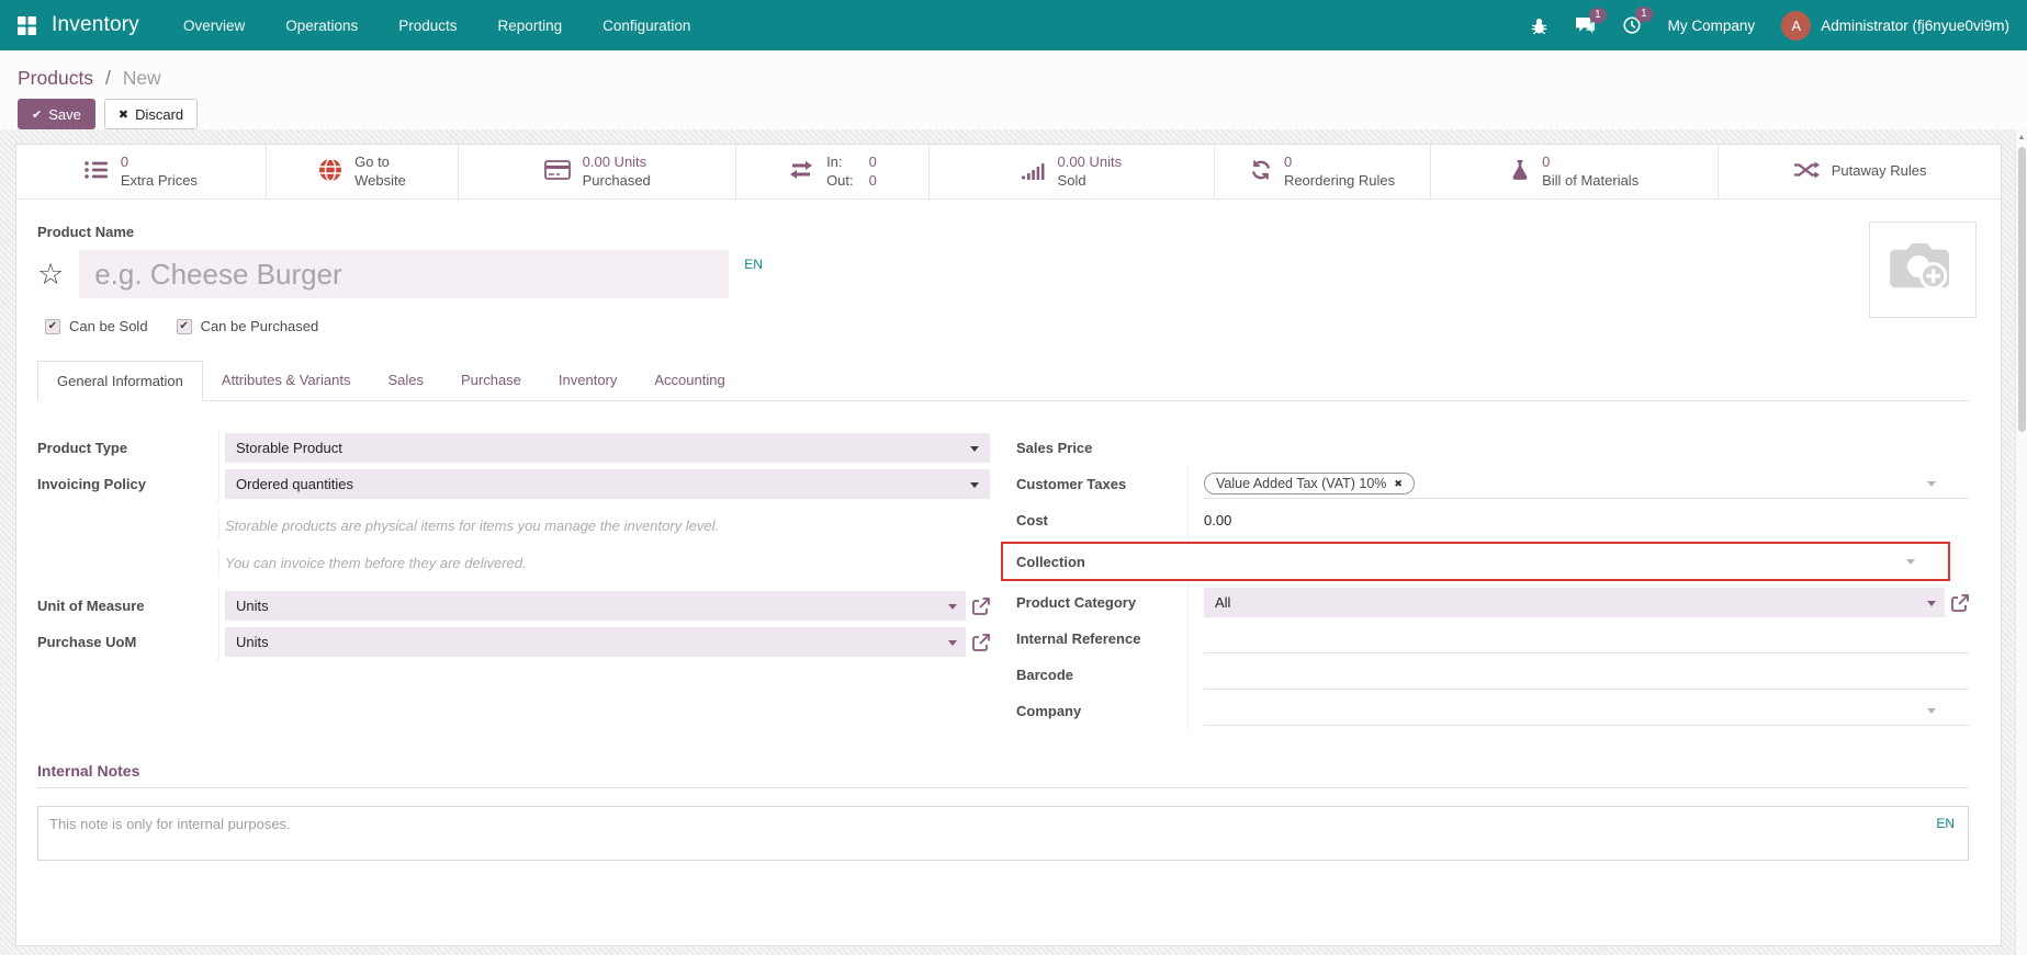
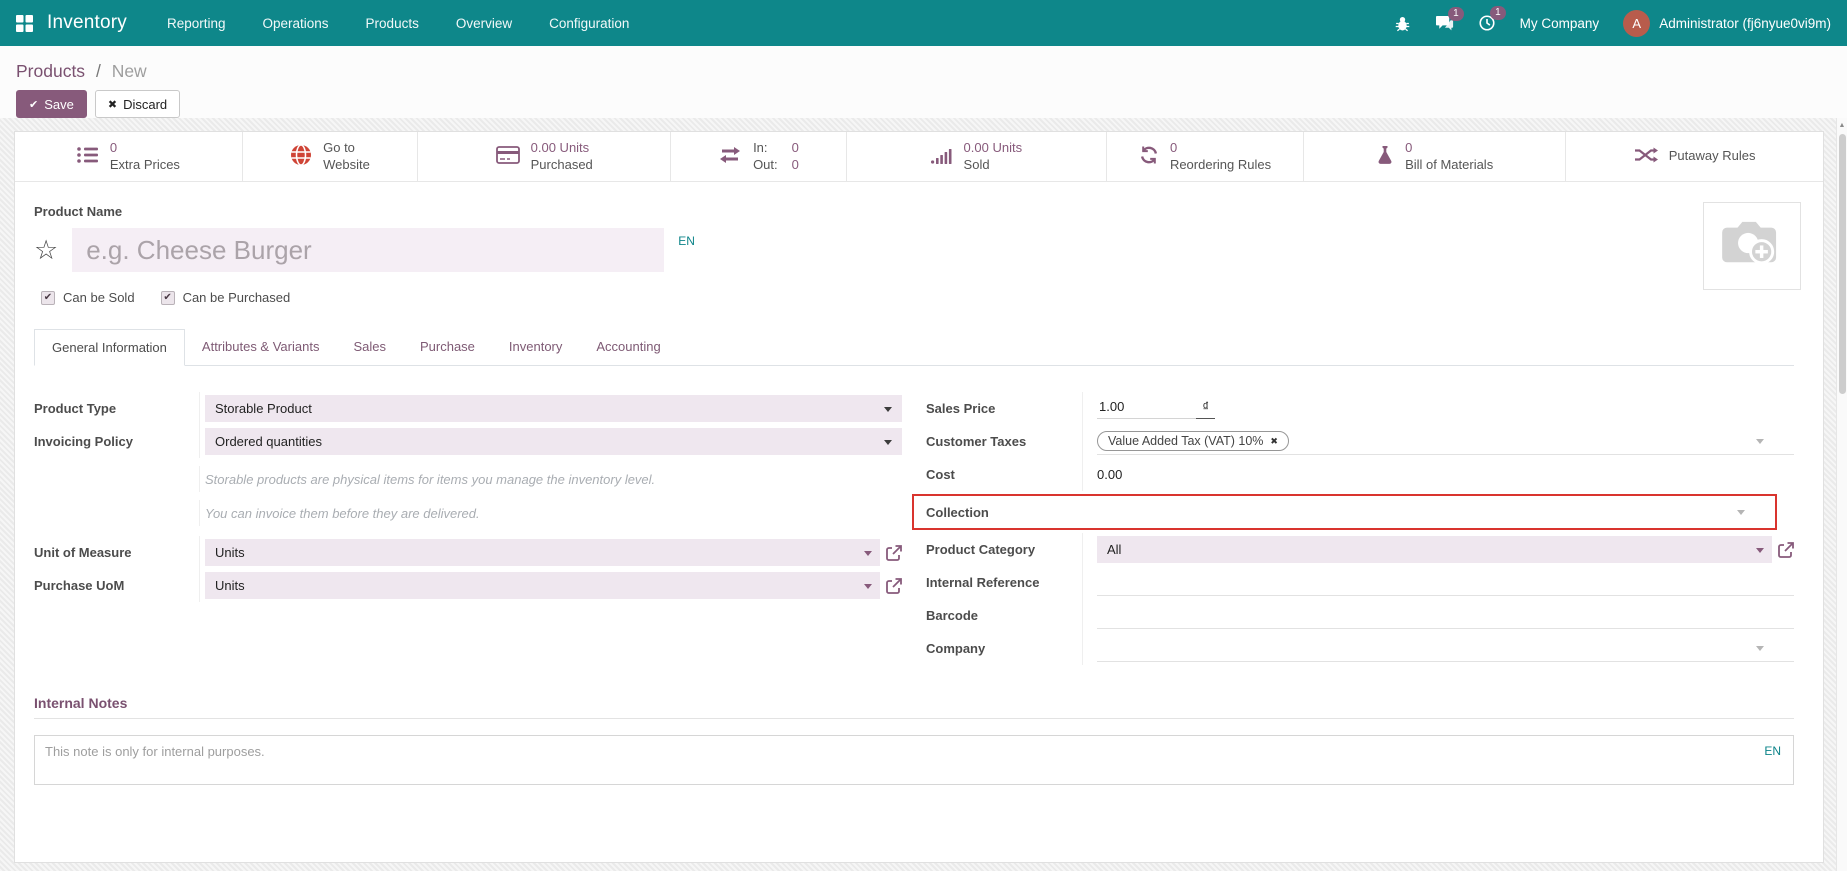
  Inventory
- Overview
+ Reporting
  Operations
  Products
- Reporting
+ Overview
  Configuration
  1
  1
  My Company
  A
  Administrator (fj6nyue0vi9m)
  Products / New
  ✔
  Save
  ✖
  Discard
  0
  Extra Prices
  Go to
  Website
  0.00 Units
  Purchased
  In:
  0
  Out:
  0
  0.00 Units
  Sold
  0
  Reordering Rules
  0
  Bill of Materials
  Putaway Rules
  Product Name
  ☆
  e.g. Cheese Burger
  EN
  ✔
  Can be Sold
  ✔
  Can be Purchased
  General Information
  Attributes & Variants
  Sales
  Purchase
  Inventory
  Accounting
  Product Type
  Storable Product
  Invoicing Policy
  Ordered quantities
  Storable products are physical items for items you manage the inventory level.
  You can invoice them before they are delivered.
  Unit of Measure
  Units
  Purchase UoM
  Units
  Sales Price
+ 1.00
+ ₫
  Customer Taxes
  Value Added Tax (VAT) 10%
  ✖
  Cost
  0.00
  Collection
  Product Category
  All
  Internal Reference
  Barcode
  Company
  Internal Notes
  This note is only for internal purposes.
  EN
